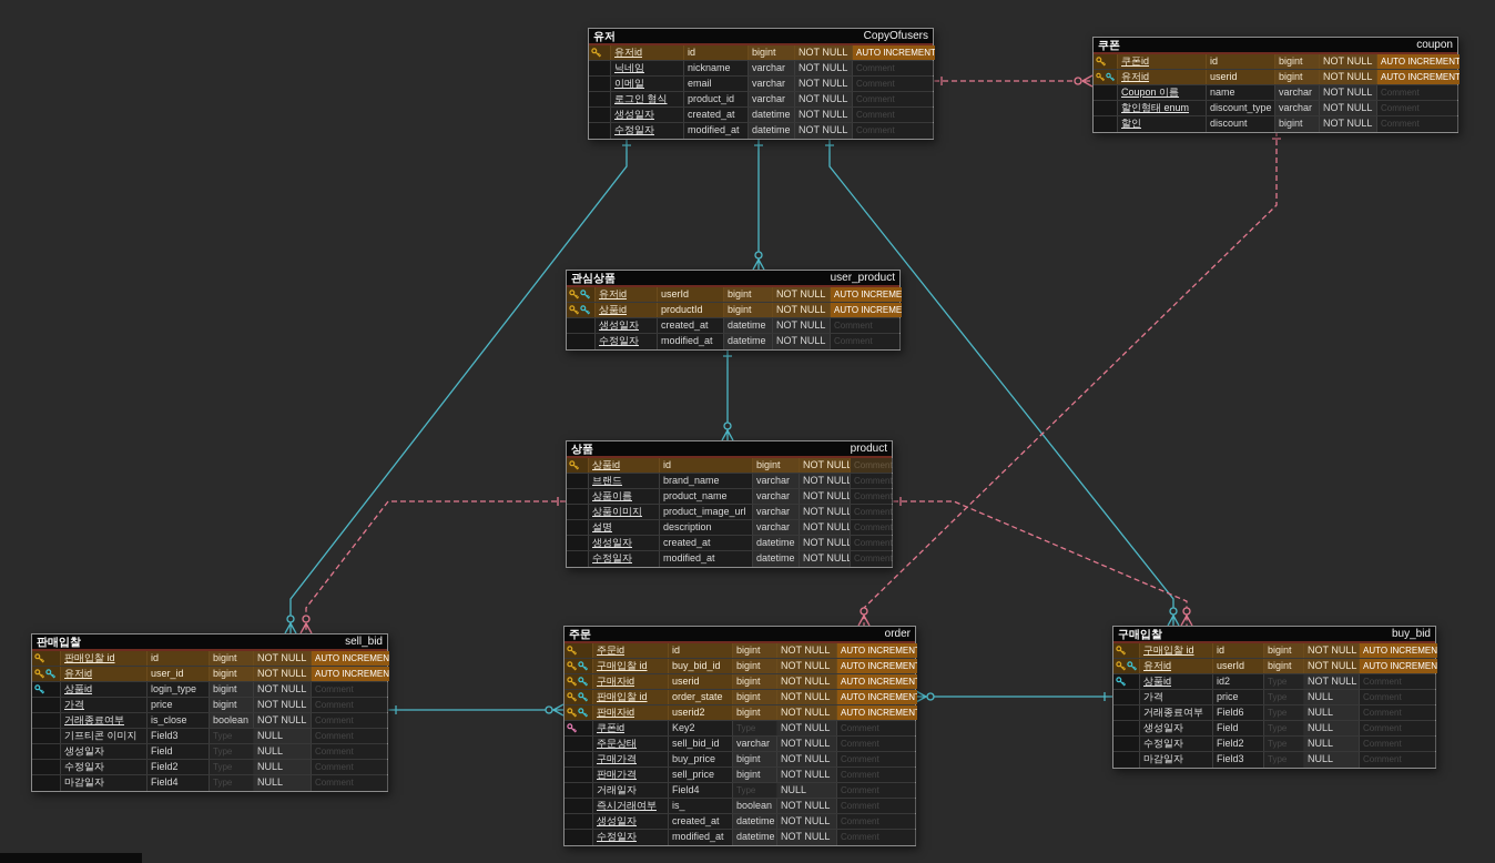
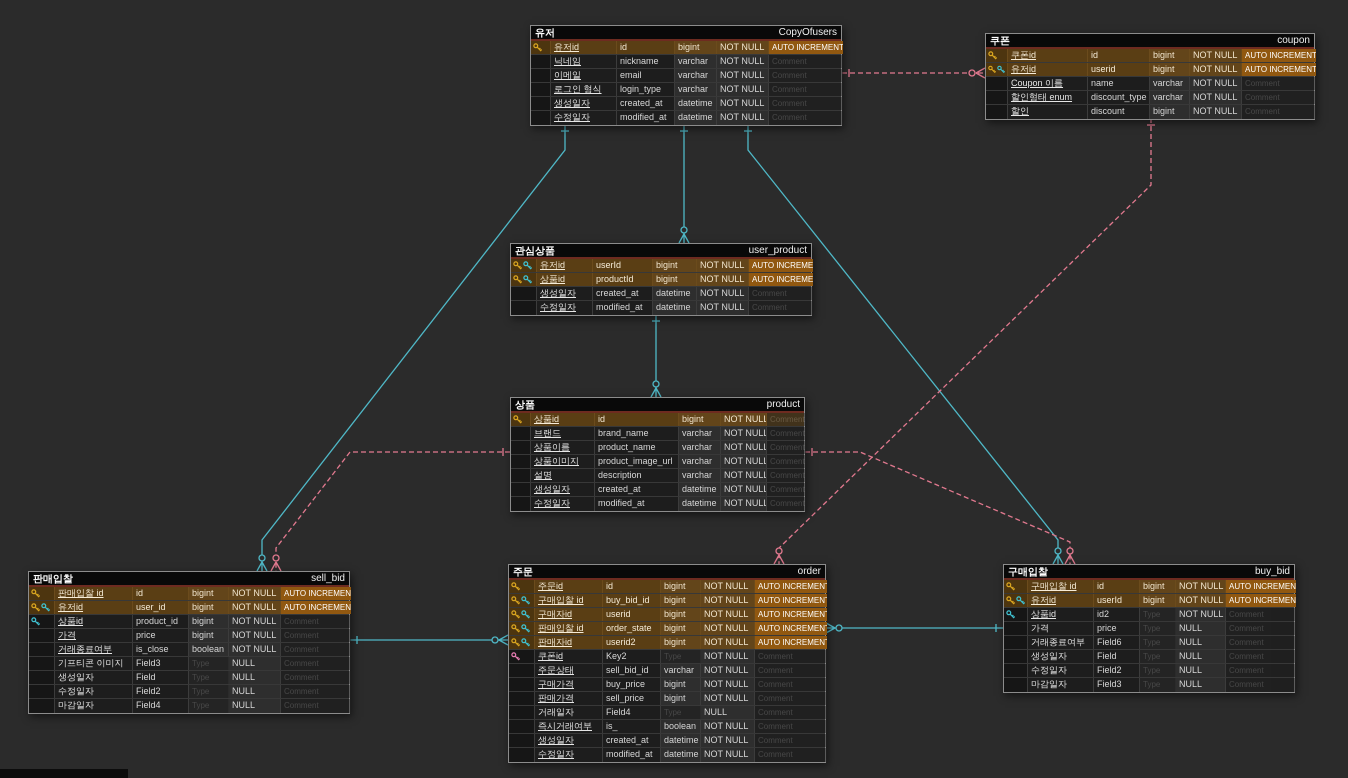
  유저
  CopyOfusers
  유저id
  id
  bigint
  NOT NULL
  AUTO INCREMENT
  닉네임
  nickname
  varchar
  NOT NULL
  Comment
  이메일
  email
  varchar
  NOT NULL
  Comment
  로그인 형식
- product_id
+ login_type
  varchar
  NOT NULL
  Comment
  생성일자
  created_at
  datetime
  NOT NULL
  Comment
  수정일자
  modified_at
  datetime
  NOT NULL
  Comment
  쿠폰
  coupon
  쿠폰id
  id
  bigint
  NOT NULL
  AUTO INCREMENT
  유저id
  userid
  bigint
  NOT NULL
  AUTO INCREMENT
  Coupon 이름
  name
  varchar
  NOT NULL
  Comment
  할인형태 enum
  discount_type
  varchar
  NOT NULL
  Comment
  할인
  discount
  bigint
  NOT NULL
  Comment
  관심상품
  user_product
  유저id
  userId
  bigint
  NOT NULL
  AUTO INCREME
  상품id
  productId
  bigint
  NOT NULL
  AUTO INCREME
  생성일자
  created_at
  datetime
  NOT NULL
  Comment
  수정일자
  modified_at
  datetime
  NOT NULL
  Comment
  상품
  product
  상품id
  id
  bigint
  NOT NULL
  Comment
  브랜드
  brand_name
  varchar
  NOT NULL
  Comment
  상품이름
  product_name
  varchar
  NOT NULL
  Comment
  상품이미지
  product_image_url
  varchar
  NOT NULL
  Comment
  설명
  description
  varchar
  NOT NULL
  Comment
  생성일자
  created_at
  datetime
  NOT NULL
  Comment
  수정일자
  modified_at
  datetime
  NOT NULL
  Comment
  판매입찰
  sell_bid
  판매입찰 id
  id
  bigint
  NOT NULL
  AUTO INCREMEN
  유저id
  user_id
  bigint
  NOT NULL
  AUTO INCREMEN
  상품id
- login_type
+ product_id
  bigint
  NOT NULL
  Comment
  가격
  price
  bigint
  NOT NULL
  Comment
  거래종료여부
  is_close
  boolean
  NOT NULL
  Comment
  기프티콘 이미지
  Field3
  Type
  NULL
  Comment
  생성일자
  Field
  Type
  NULL
  Comment
  수정일자
  Field2
  Type
  NULL
  Comment
  마감일자
  Field4
  Type
  NULL
  Comment
  주문
  order
  주문id
  id
  bigint
  NOT NULL
  AUTO INCREMEN
  구매입찰 id
  buy_bid_id
  bigint
  NOT NULL
  AUTO INCREMEN
  구매자id
  userid
  bigint
  NOT NULL
  AUTO INCREMEN
  판매입찰 id
  order_state
  bigint
  NOT NULL
  AUTO INCREMEN
  판매자id
  userid2
  bigint
  NOT NULL
  AUTO INCREMEN
  쿠폰id
  Key2
  Type
  NOT NULL
  Comment
  주문상태
  sell_bid_id
  varchar
  NOT NULL
  Comment
  구매가격
  buy_price
  bigint
  NOT NULL
  Comment
  판매가격
  sell_price
  bigint
  NOT NULL
  Comment
  거래일자
  Field4
  Type
  NULL
  Comment
  즉시거래여부
  is_
  boolean
  NOT NULL
  Comment
  생성일자
  created_at
  datetime
  NOT NULL
  Comment
  수정일자
  modified_at
  datetime
  NOT NULL
  Comment
  구매입찰
  buy_bid
  구매입찰 id
  id
  bigint
  NOT NULL
  AUTO INCREMEN
  유저id
  userId
  bigint
  NOT NULL
  AUTO INCREMEN
  상품id
  id2
  Type
  NOT NULL
  Comment
  가격
  price
  Type
  NULL
  Comment
  거래종료여부
  Field6
  Type
  NULL
  Comment
  생성일자
  Field
  Type
  NULL
  Comment
  수정일자
  Field2
  Type
  NULL
  Comment
  마감일자
  Field3
  Type
  NULL
  Comment
